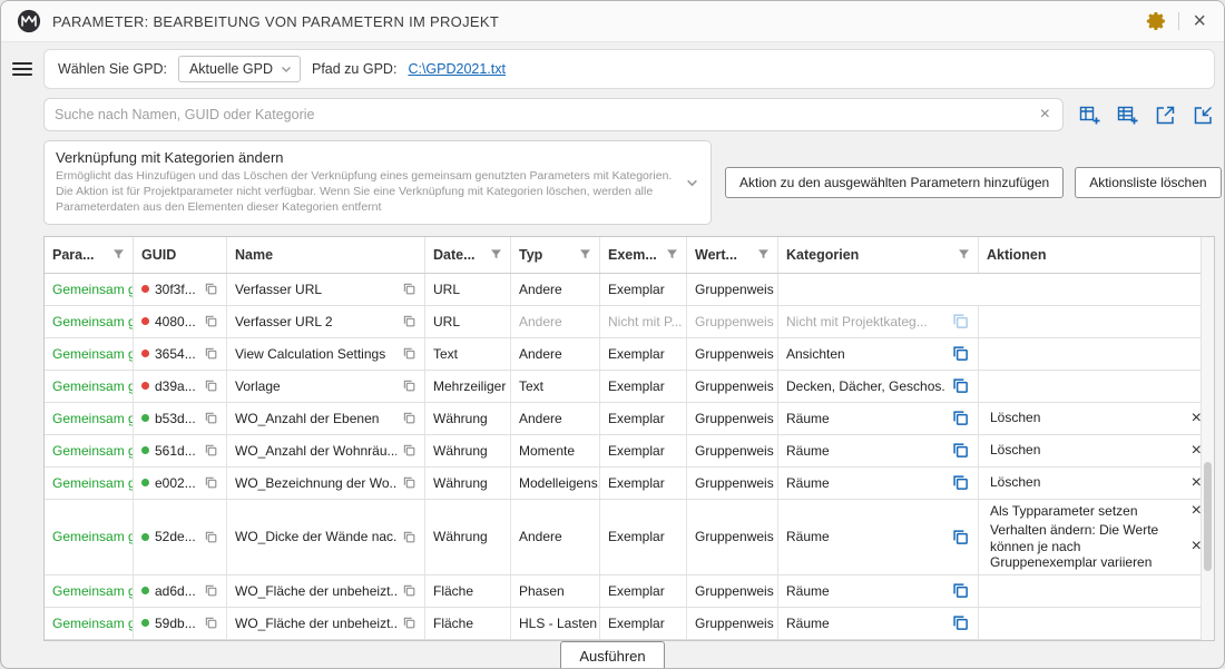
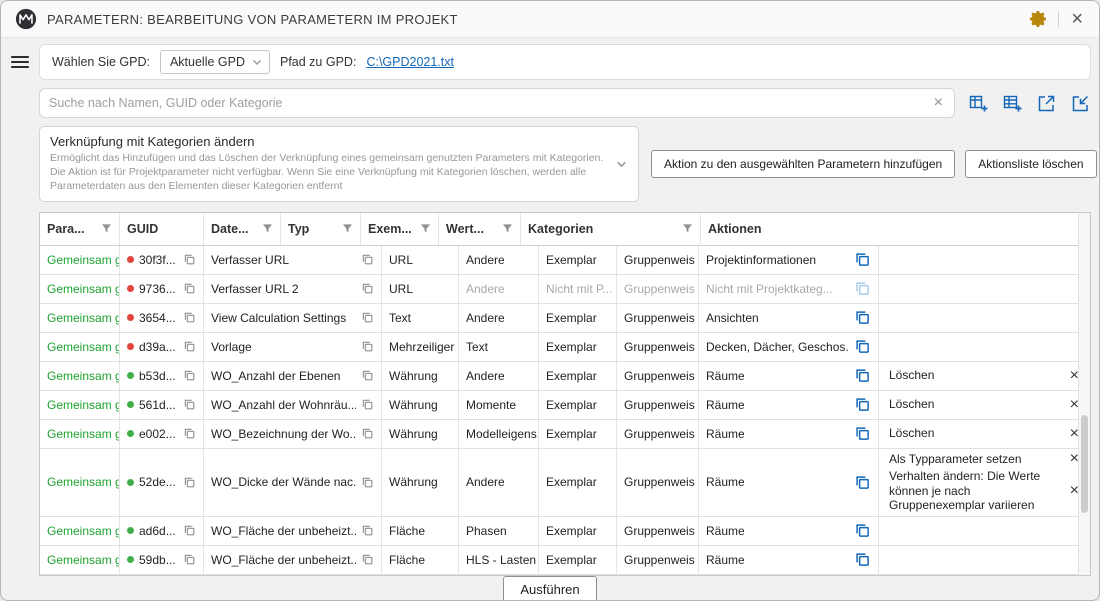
- PARAMETER: BEARBEITUNG VON PARAMETERN IM PROJEKT
+ PARAMETERN: BEARBEITUNG VON PARAMETERN IM PROJEKT
  ×
  Wählen Sie GPD:
  Aktuelle GPD
  Pfad zu GPD:
  C:\GPD2021.txt
  Suche nach Namen, GUID oder Kategorie
  ×
  Verknüpfung mit Kategorien ändern
  Ermöglicht das Hinzufügen und das Löschen der Verknüpfung eines gemeinsam genutzten Parameters mit Kategorien. Die Aktion ist für Projektparameter nicht verfügbar. Wenn Sie eine Verknüpfung mit Kategorien löschen, werden alle Parameterdaten aus den Elementen dieser Kategorien entfernt
  Aktion zu den ausgewählten Parametern hinzufügen
  Aktionsliste löschen
  Para...
  GUID
- Name
  Date...
  Typ
  Exem...
  Wert...
  Kategorien
  Aktionen
  30f3f...
  Verfasser URL
  URL
  Andere
  Exemplar
  Gruppenweis
+ Projektinformationen
- 4080...
+ 9736...
  Verfasser URL 2
  URL
  Andere
  Nicht mit P...
  Gruppenweis
  Nicht mit Projektkateg...
  3654...
  View Calculation Settings
  Text
  Andere
  Exemplar
  Gruppenweis
  Ansichten
  d39a...
  Vorlage
  Mehrzeiliger
  Text
  Exemplar
  Gruppenweis
  Decken, Dächer, Geschos.
  b53d...
  WO_Anzahl der Ebenen
  Währung
  Andere
  Exemplar
  Gruppenweis
  Räume
  Löschen
  ×
  561d...
  WO_Anzahl der Wohnräu...
  Währung
  Momente
  Exemplar
  Gruppenweis
  Räume
  Löschen
  ×
  e002...
  WO_Bezeichnung der Wo..
  Währung
  Modelleigens.
  Exemplar
  Gruppenweis
  Räume
  Löschen
  ×
  52de...
  WO_Dicke der Wände nac.
  Währung
  Andere
  Exemplar
  Gruppenweis
  Räume
  Als Typparameter setzen
  ×
  Verhalten ändern: Die Werte können je nach Gruppenexemplar variieren
  ×
  ad6d...
  WO_Fläche der unbeheizt..
  Fläche
  Phasen
  Exemplar
  Gruppenweis
  Räume
  59db...
  WO_Fläche der unbeheizt..
  Fläche
  HLS - Lasten
  Exemplar
  Gruppenweis
  Räume
  Ausführen
